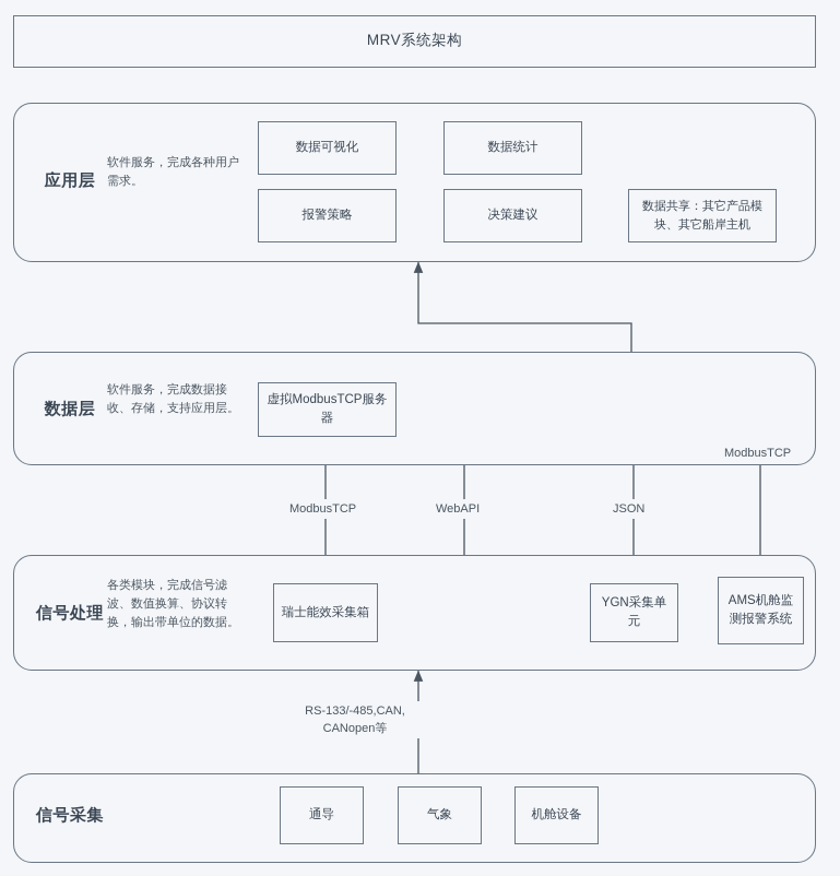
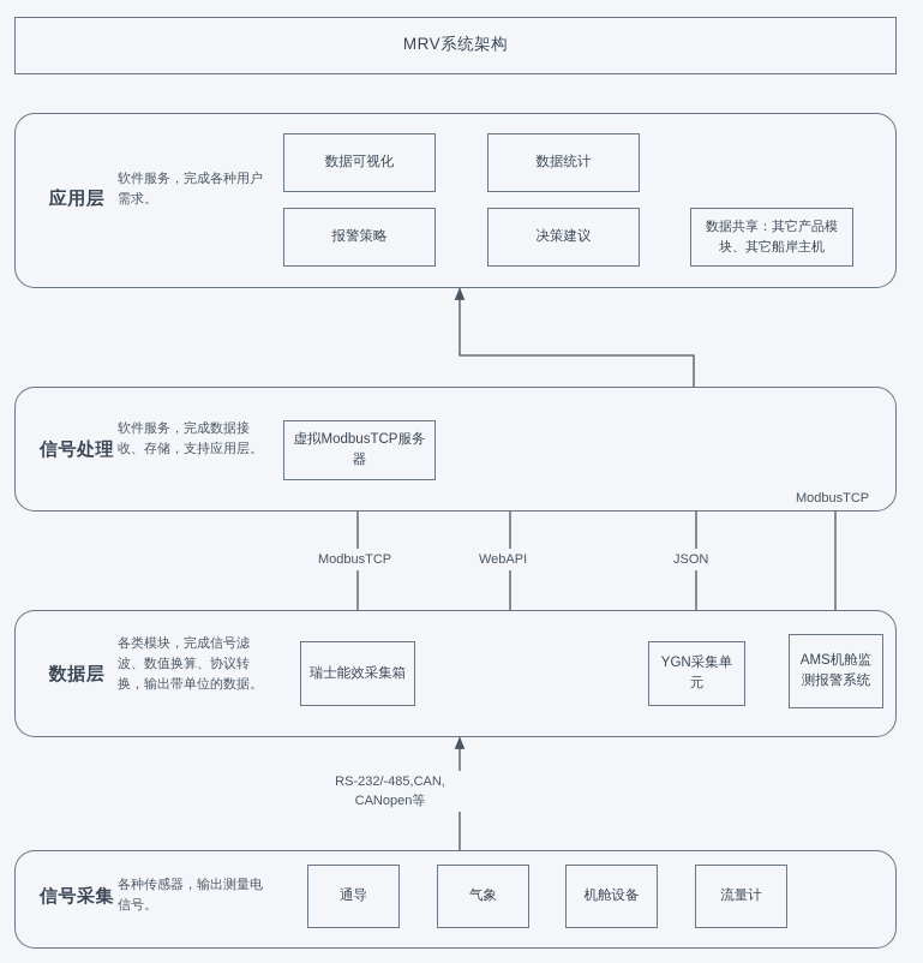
  MRV系统架构
  应用层
  软件服务，完成各种用户需求。
  数据可视化
  数据统计
  报警策略
  决策建议
  数据共享：其它产品模块、其它船岸主机
- 数据层
+ 信号处理
  软件服务，完成数据接收、存储，支持应用层。
  虚拟ModbusTCP服务器
  ModbusTCP
  ModbusTCP
  WebAPI
  JSON
- 信号处理
+ 数据层
  各类模块，完成信号滤波、数值换算、协议转换，输出带单位的数据。
  瑞士能效采集箱
  YGN采集单元
  AMS机舱监测报警系统
- RS-133/-485,CAN, CANopen等
+ RS-232/-485,CAN, CANopen等
  信号采集
+ 各种传感器，输出测量电信号。
  通导
  气象
  机舱设备
+ 流量计
